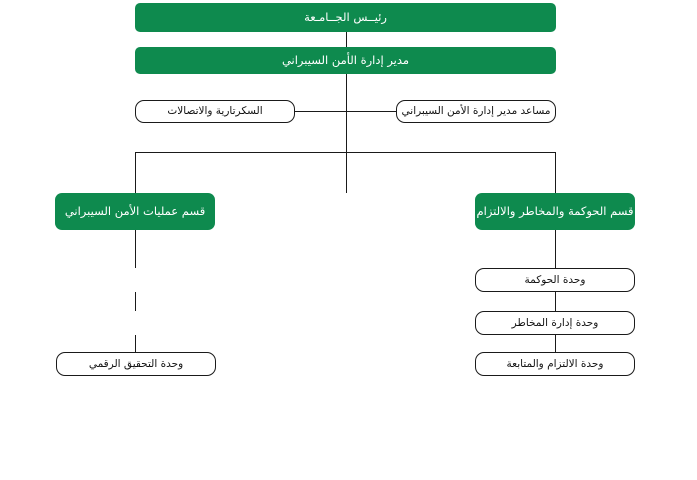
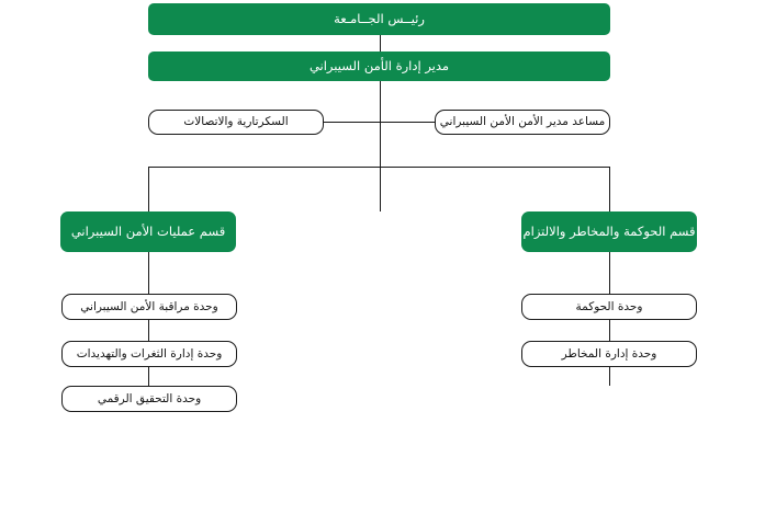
  رئيــس الجــامـعة
  مدير إدارة الأمن السيبراني
  السكرتارية والاتصالات
- مساعد مدير إدارة الأمن السيبراني
+ مساعد مدير الأمن الأمن السيبراني
  قسم عمليات الأمن السيبراني
  قسم الحوكمة والمخاطر والالتزام
+ وحدة مراقبة الأمن السيبراني
+ وحدة إدارة الثغرات والتهديدات
  وحدة التحقيق الرقمي
  وحدة الحوكمة
  وحدة إدارة المخاطر
- وحدة الالتزام والمتابعة
